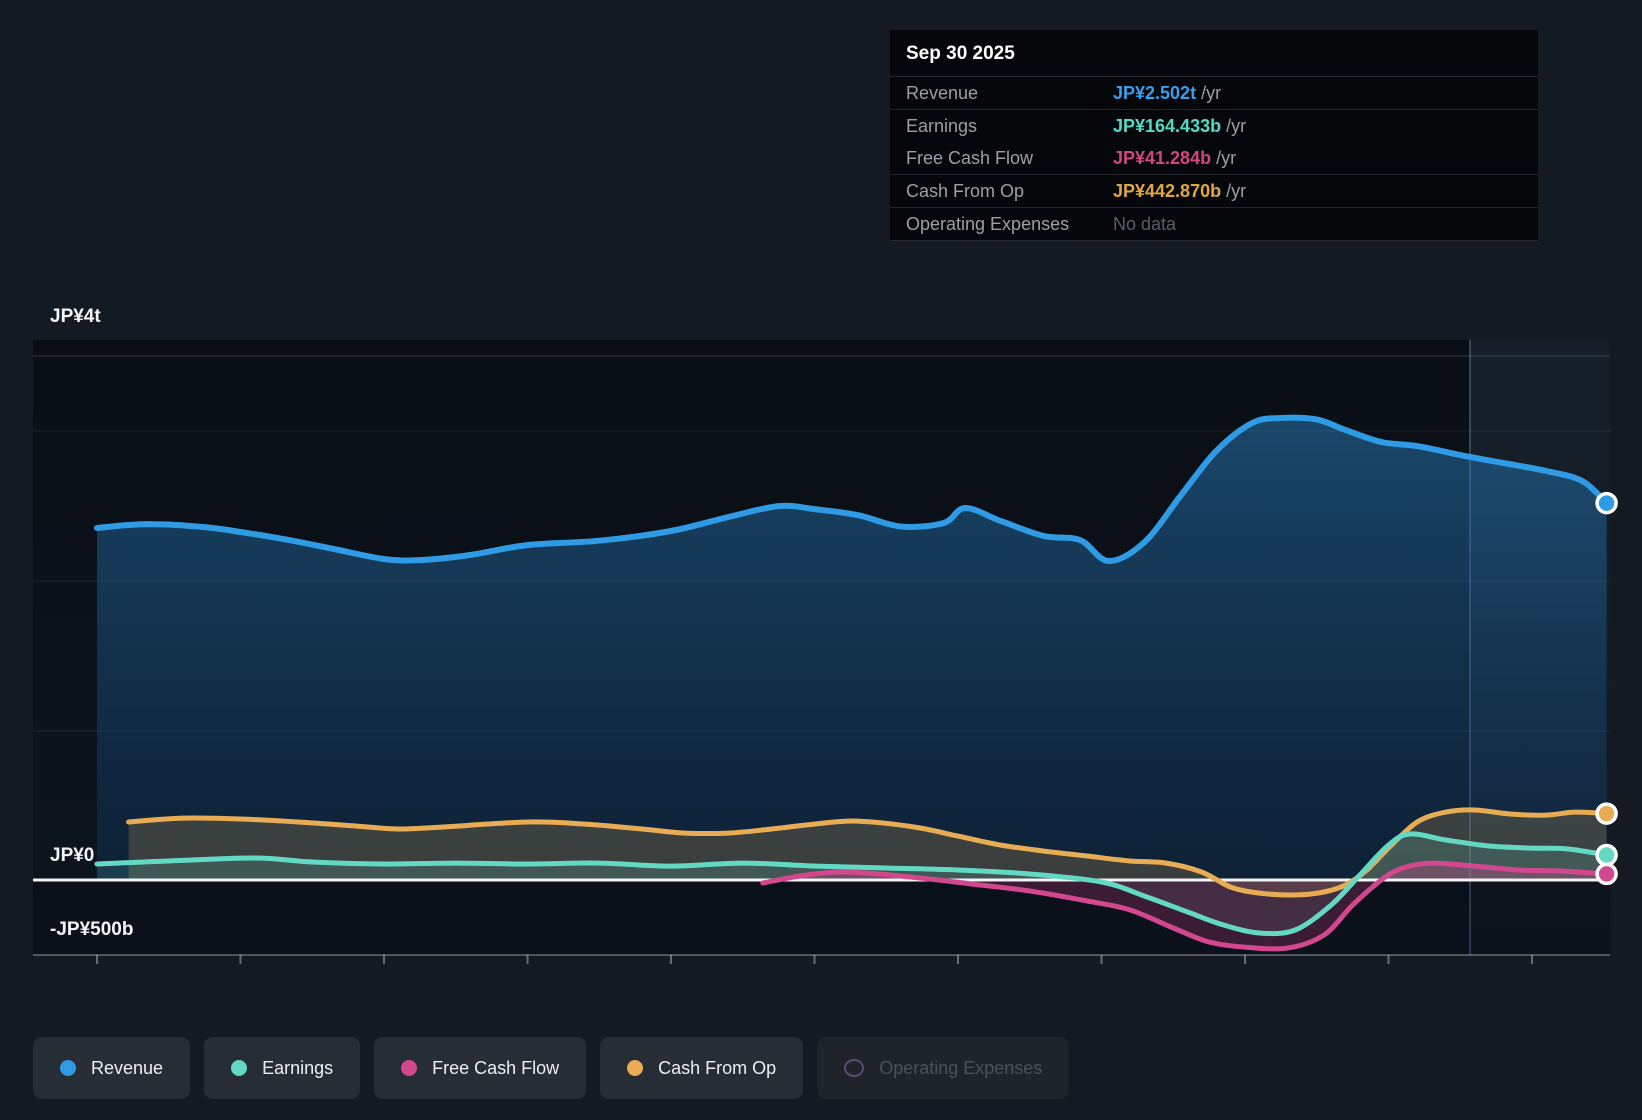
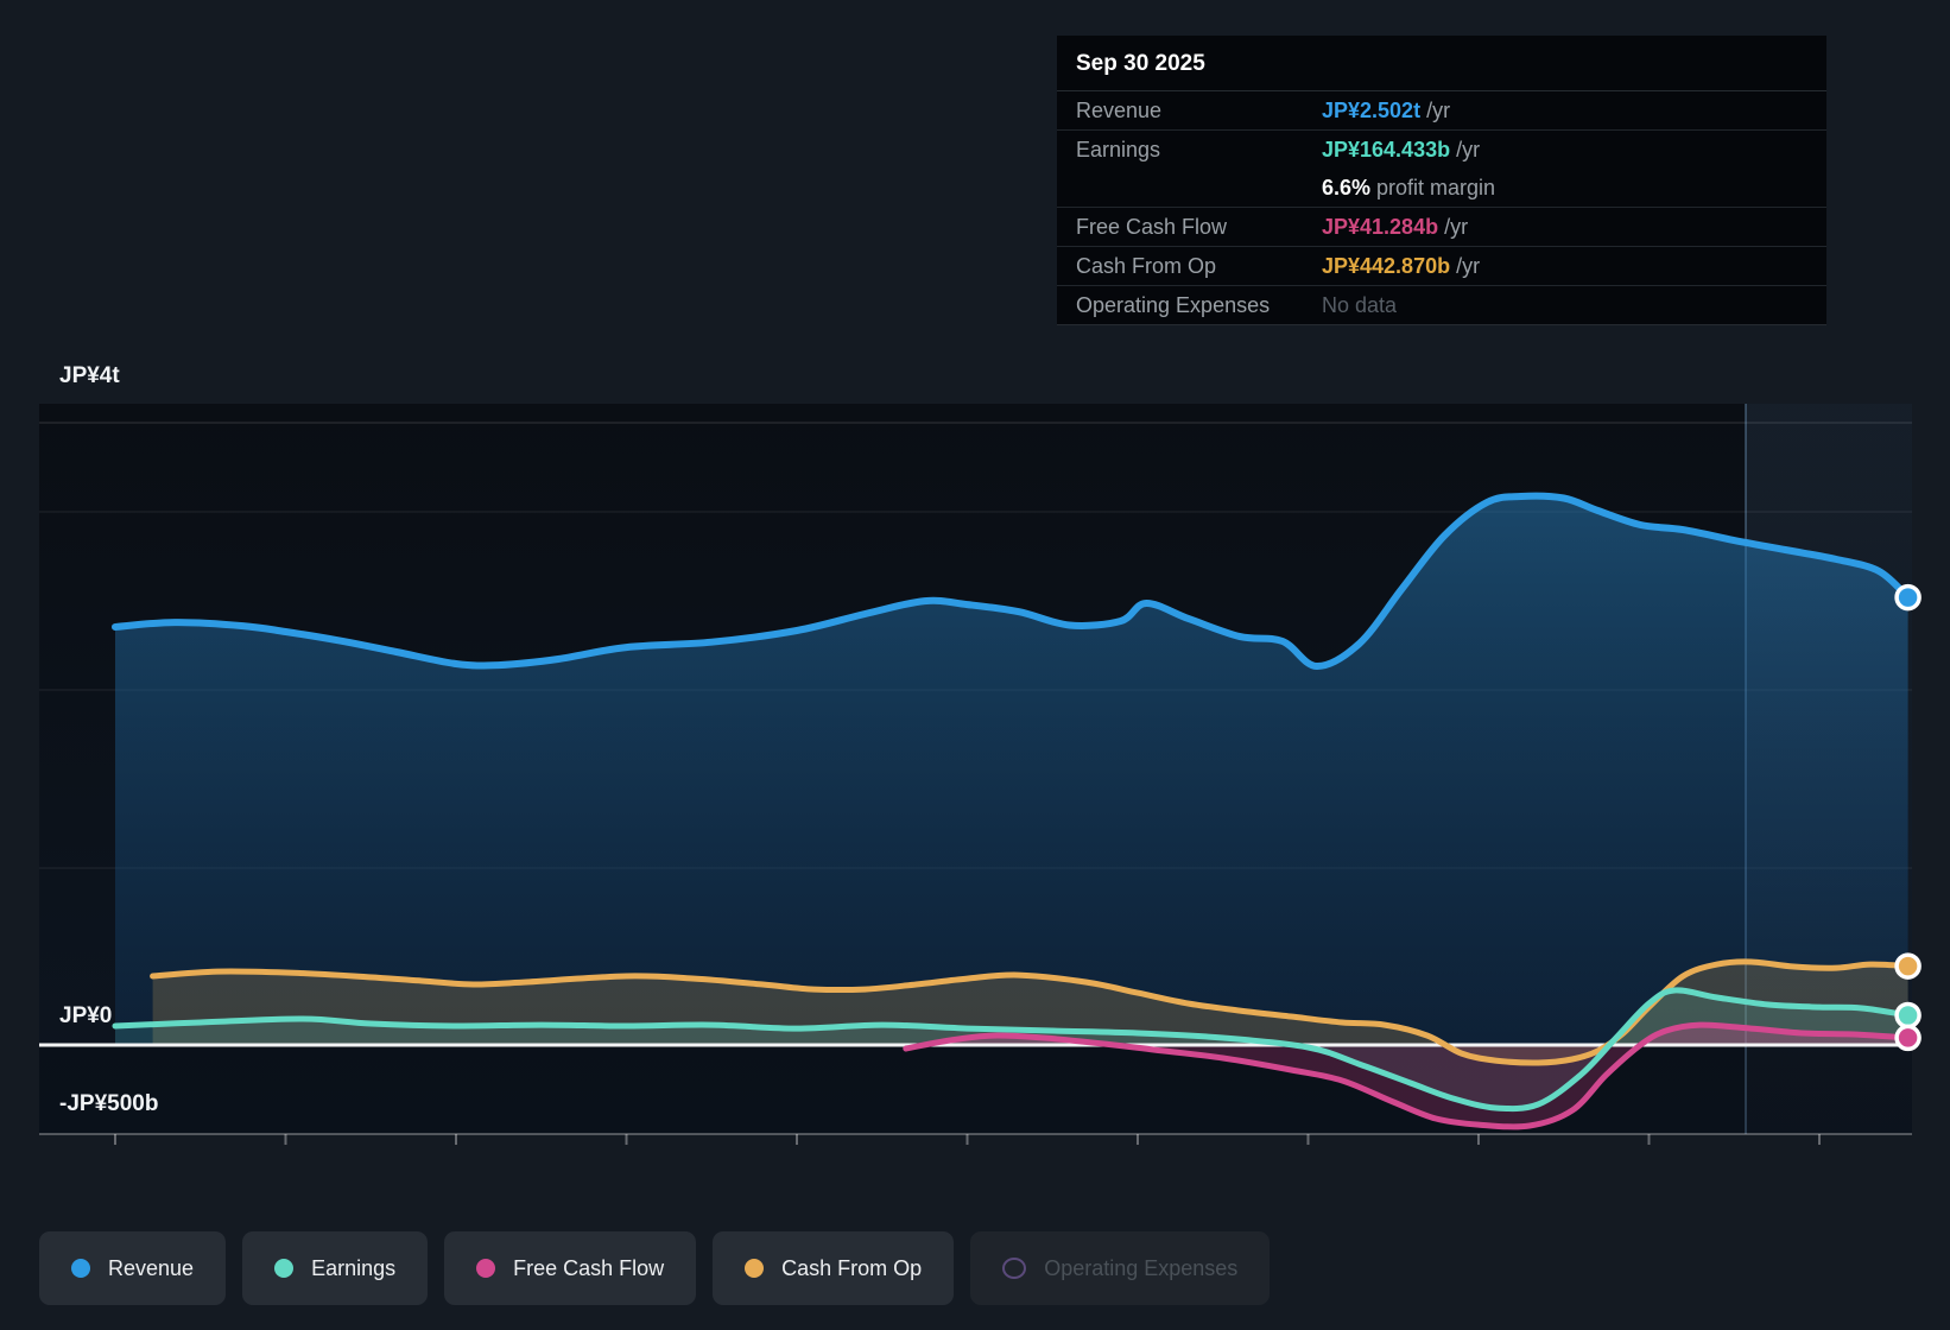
  JP¥4t
  JP¥0
  -JP¥500b
  Sep 30 2025
  Revenue
  JP¥2.502t
  /yr
  Earnings
  JP¥164.433b
  /yr
+ 6.6%
+ profit margin
  Free Cash Flow
  JP¥41.284b
  /yr
  Cash From Op
  JP¥442.870b
  /yr
  Operating Expenses
  No data
  Revenue
  Earnings
  Free Cash Flow
  Cash From Op
  Operating Expenses
